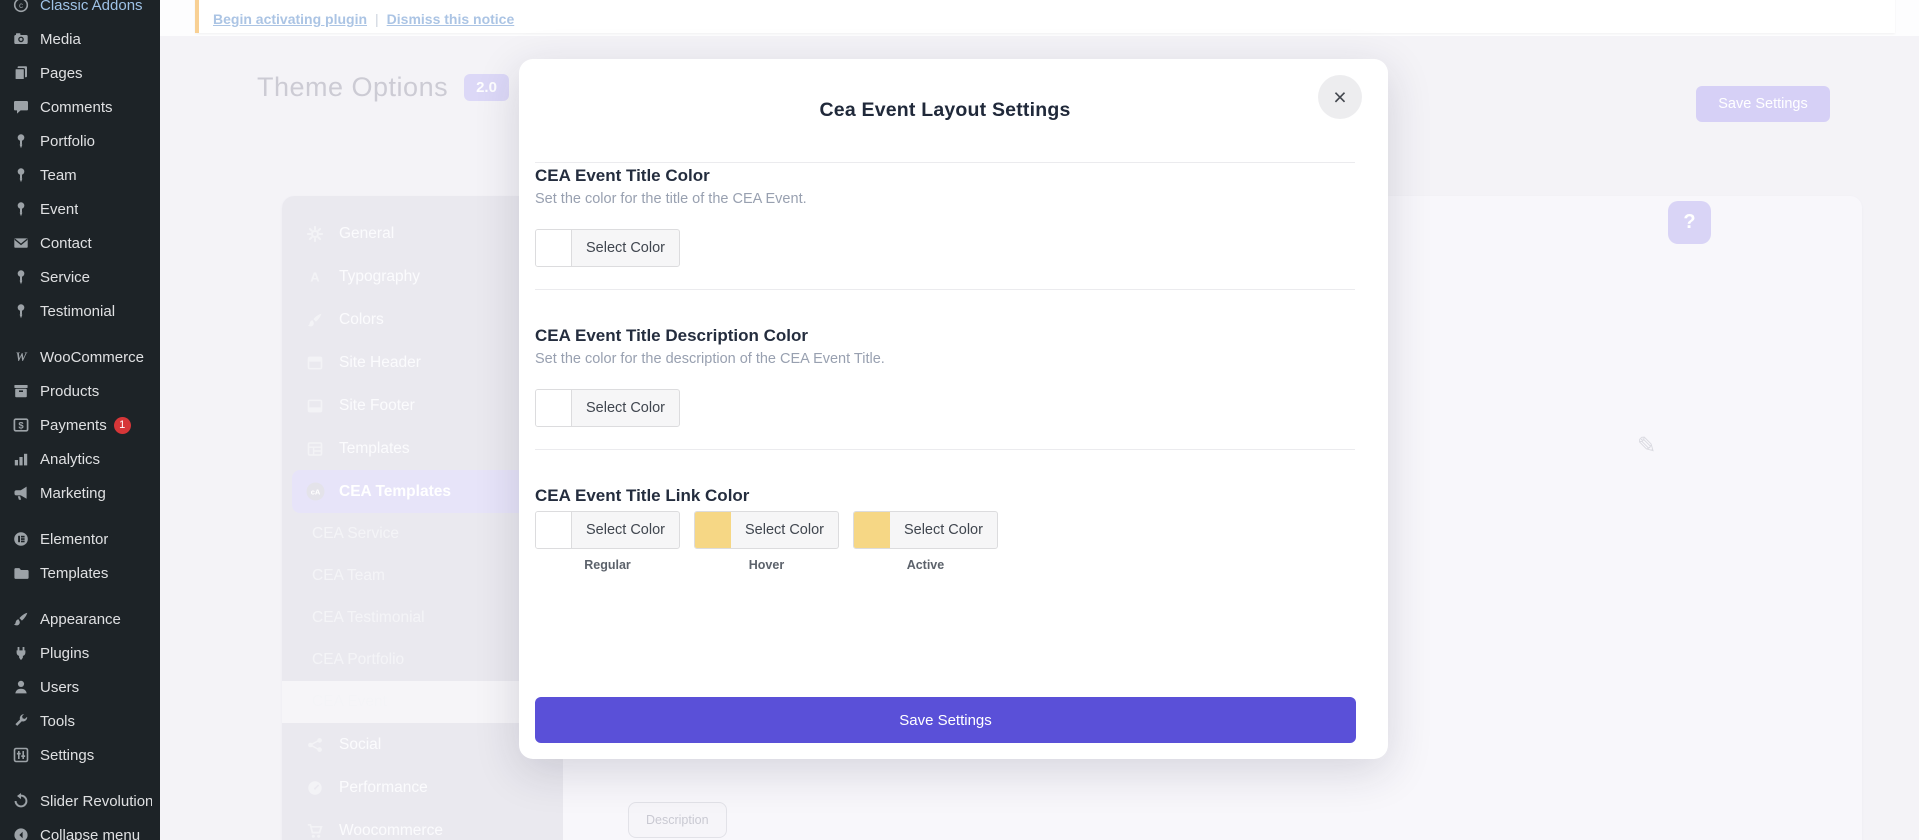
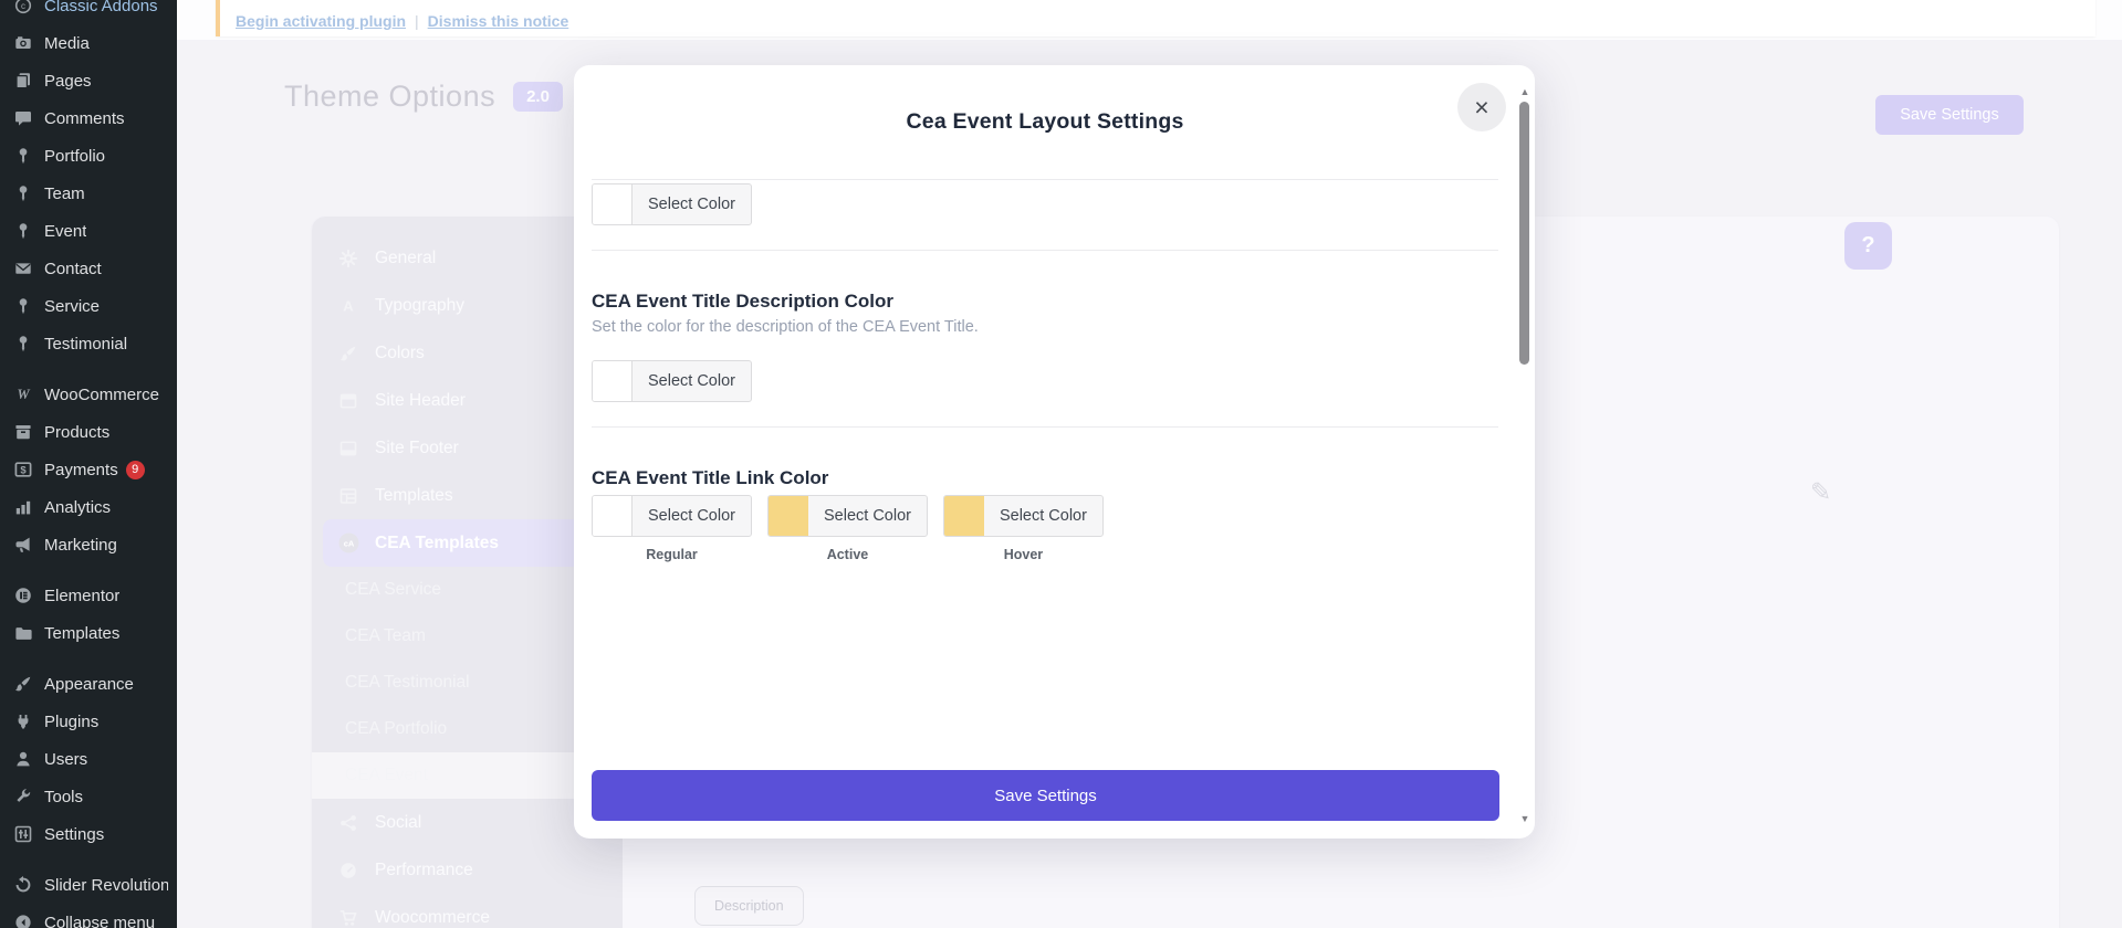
  c
  Classic Addons
  Media
  Pages
  Comments
  Portfolio
  Team
  Event
  Contact
  Service
  Testimonial
  W
  WooCommerce
  Products
  $
  Payments
- 1
+ 9
  Analytics
  Marketing
  Elementor
  Templates
  Appearance
  Plugins
  Users
  Tools
  Settings
  Slider Revolution
  Collapse menu
  Begin activating plugin
  |
  Dismiss this notice
  Theme Options
  2.0
  Save Settings
  cA
  CEA Templates
  ?
  ✎
  Description
  Cea Event Layout Settings
  ×
- CEA Event Title Color
- Set the color for the title of the CEA Event.
  Select Color
  CEA Event Title Description Color
  Set the color for the description of the CEA Event Title.
  Select Color
  CEA Event Title Link Color
  Select Color
  Regular
  Select Color
- Hover
+ Active
  Select Color
- Active
+ Hover
  Save Settings
+ ▲
+ ▼
